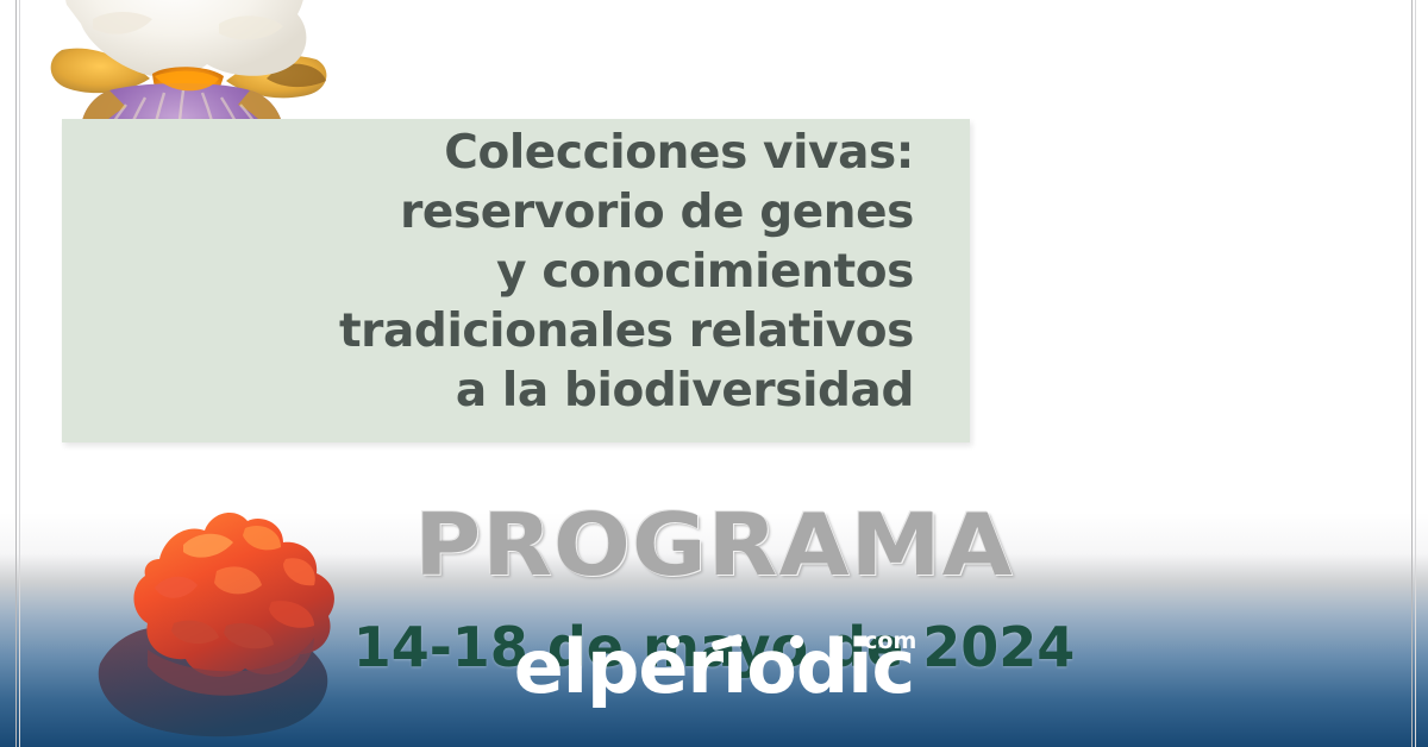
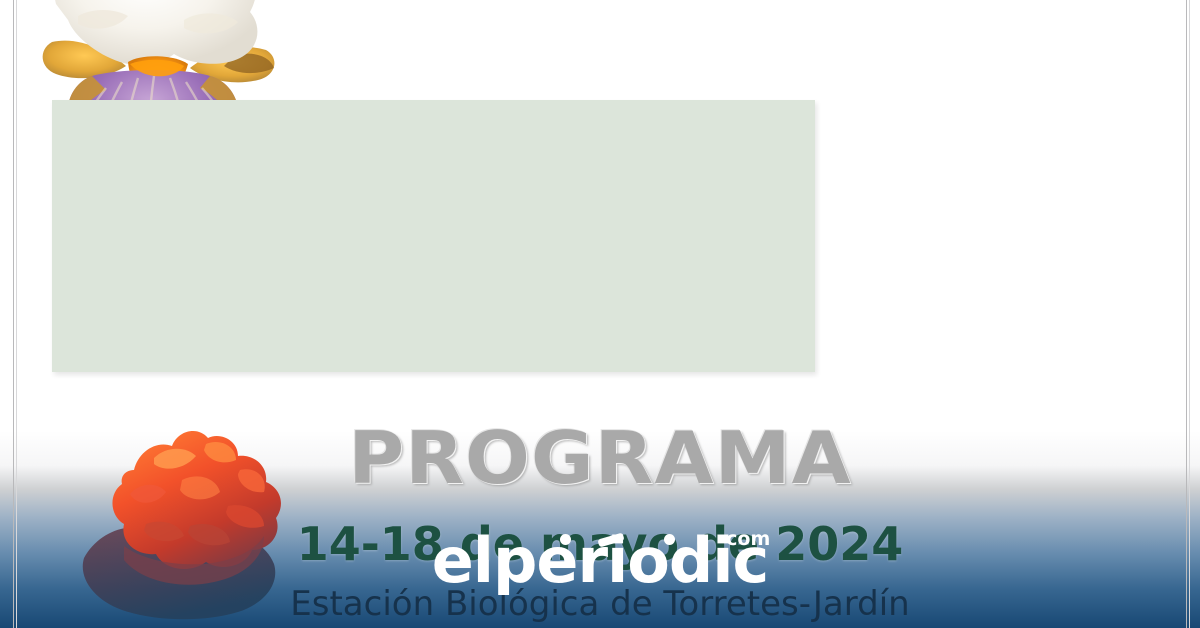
- Colecciones vivas:
- reservorio de genes
- y conocimientos
- tradicionales relativos
- a la biodiversidad
  PROGRAMA
  14-18 deyo de 2024
+ Estación Biológica de Torretes-Jardín
  elperiodic
  com
